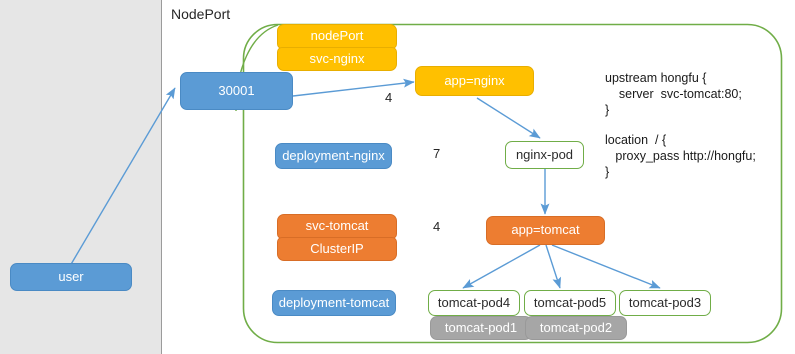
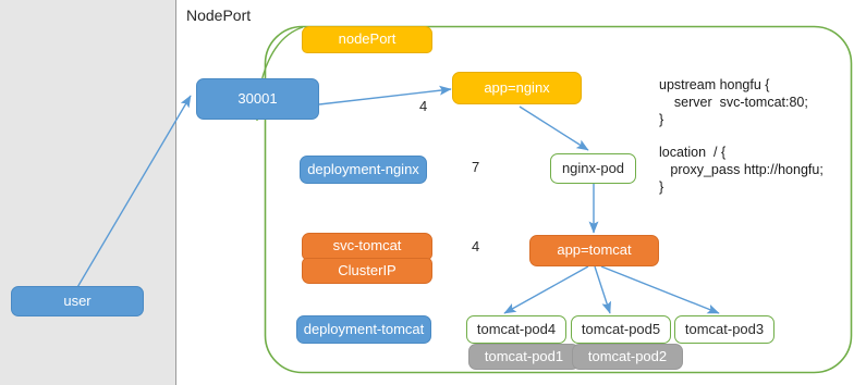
  NodePort
  user
  nodePort
- svc-nginx
  30001
  app=nginx
  deployment-nginx
  nginx-pod
  svc-tomcat
  ClusterIP
  app=tomcat
  deployment-tomcat
  tomcat-pod1
  tomcat-pod2
  tomcat-pod4
  tomcat-pod5
  tomcat-pod3
  4
  7
  4
  upstream hongfu {
  server svc-tomcat:80;
  }
  location / {
  proxy_pass http://hongfu;
  }
